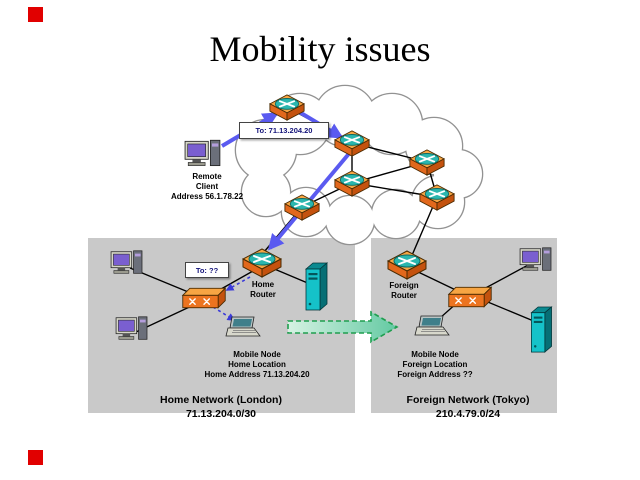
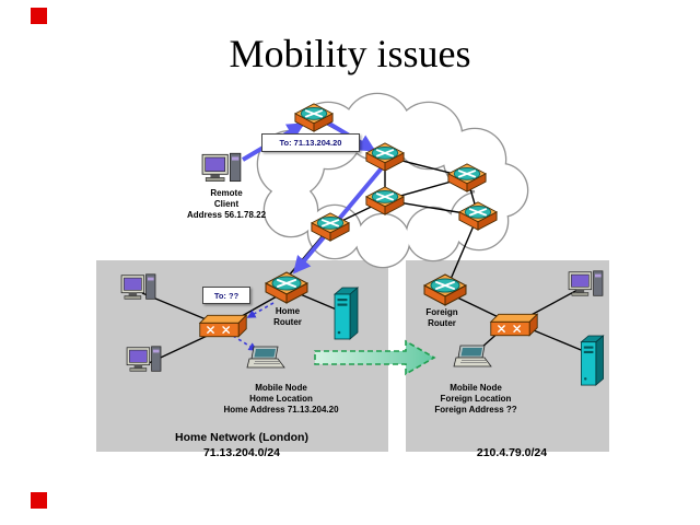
  Mobility issues
  To: 71.13.204.20
  To: ??
  Remote
  Client
  Address 56.1.78.22
  Home
  Router
  Foreign
  Router
  Mobile Node
  Home Location
  Home Address 71.13.204.20
  Mobile Node
  Foreign Location
  Foreign Address ??
  Home Network (London)
- 71.13.204.0/30
+ 71.13.204.0/24
- Foreign Network (Tokyo)
  210.4.79.0/24
